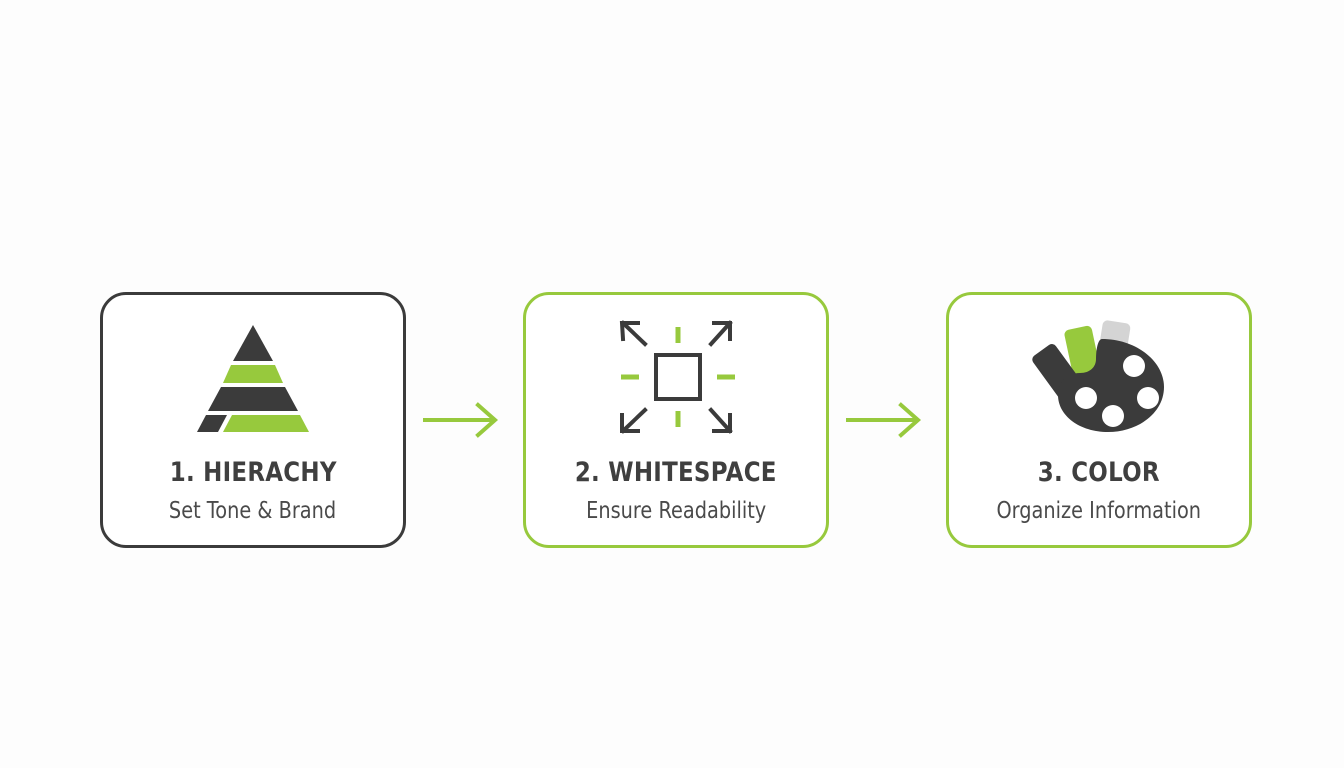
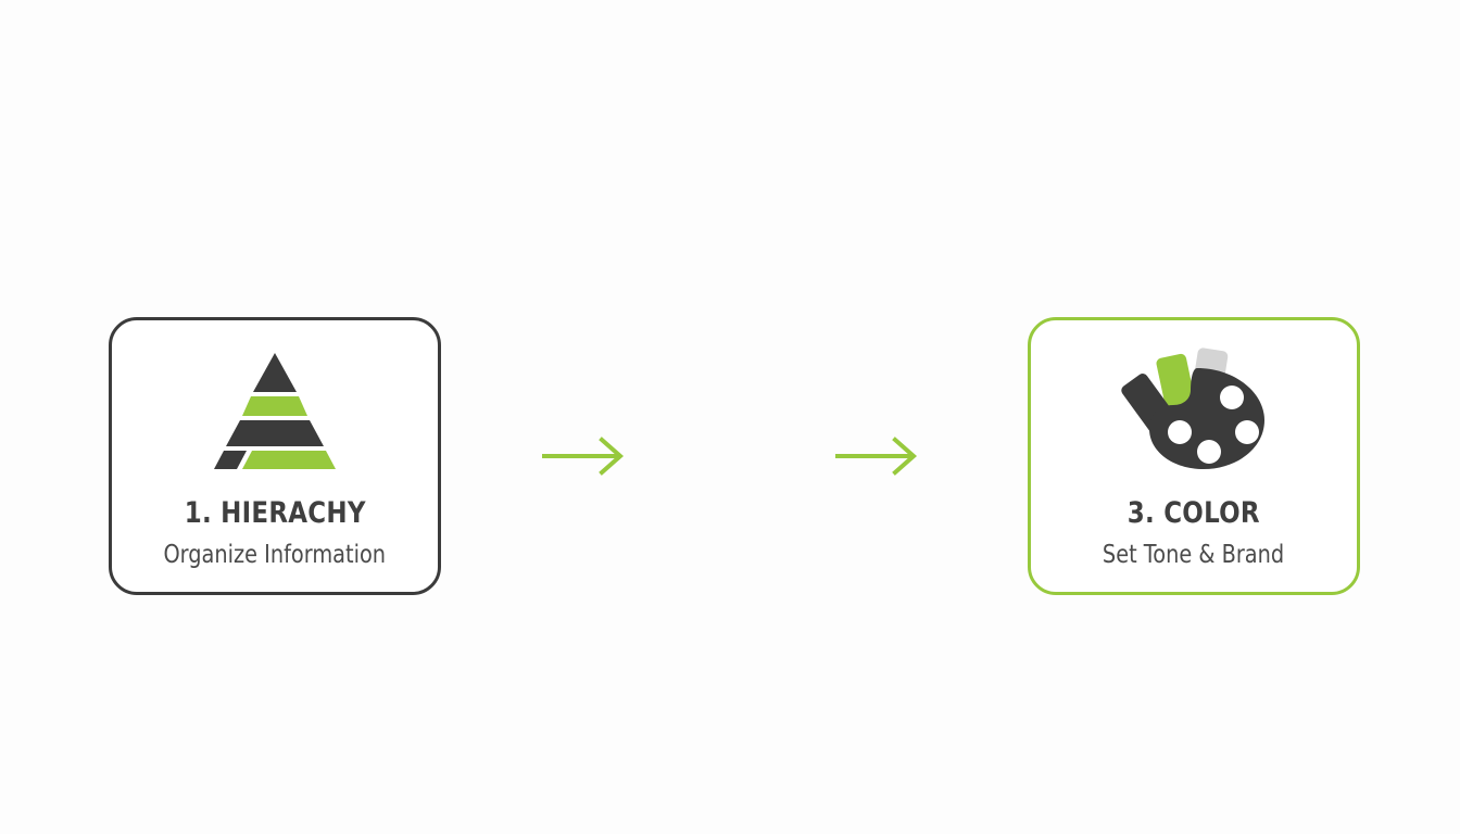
  1. HIERACHY
- Set Tone & Brand
+ Organize Information
- 2. WHITESPACE
- Ensure Readability
  3. COLOR
- Organize Information
+ Set Tone & Brand
